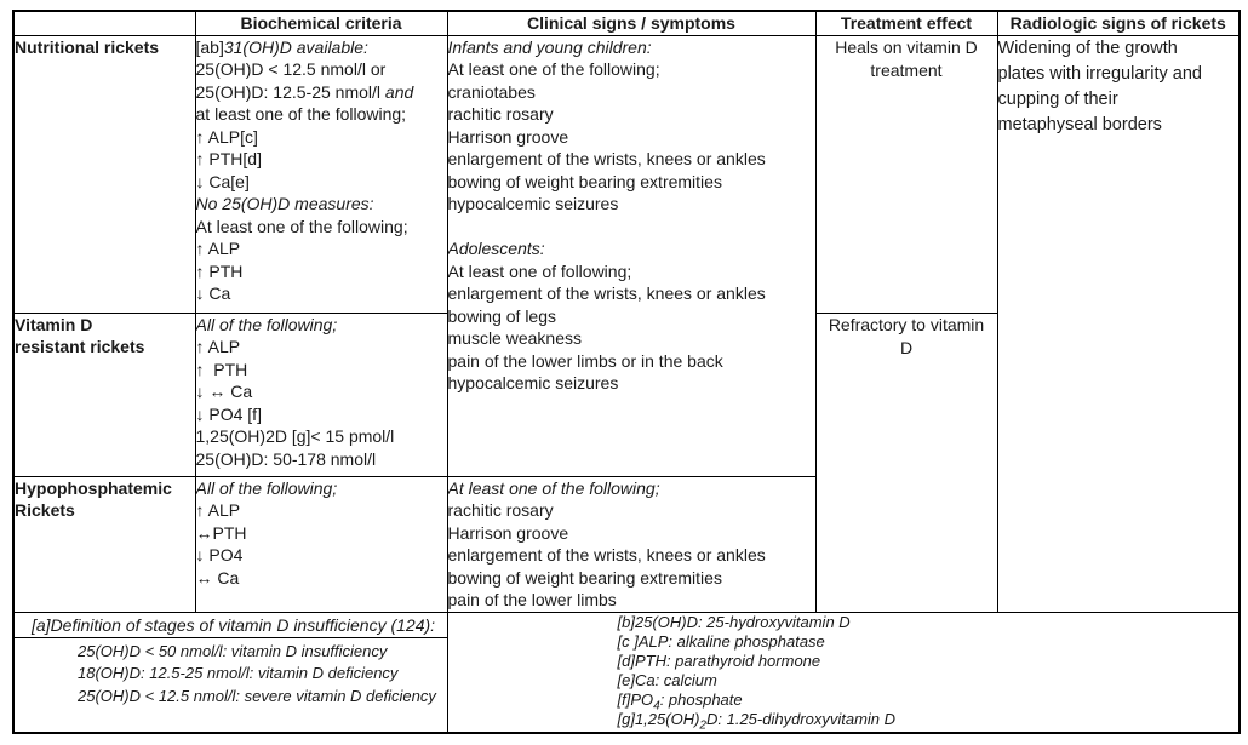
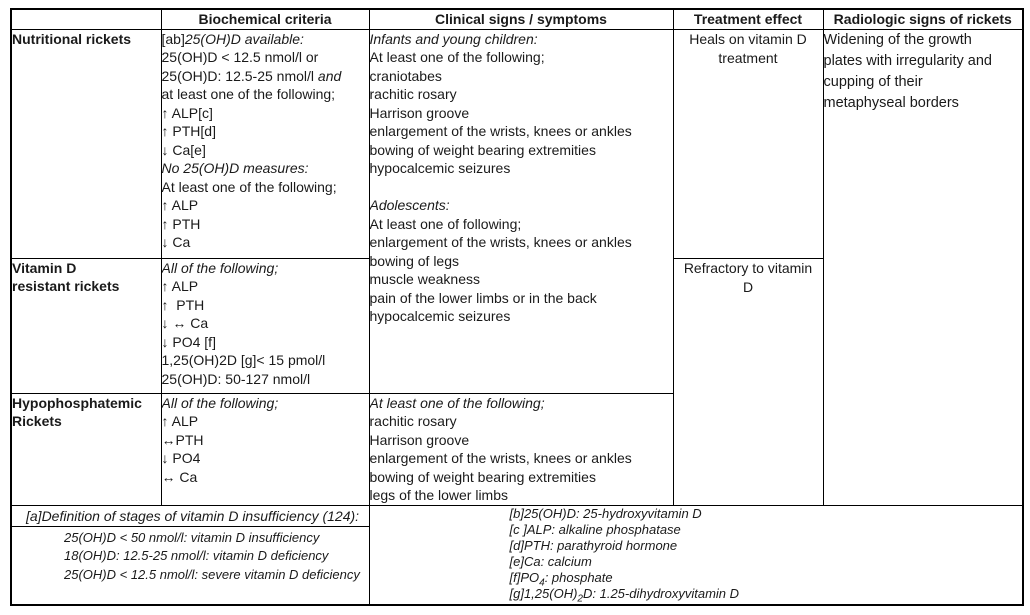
  	Biochemical criteria	Clinical signs / symptoms	Treatment effect	Radiologic signs of rickets
- Nutritional rickets	[ab]31(OH)D available:25(OH)D < 12.5 nmol/l or25(OH)D: 12.5-25 nmol/l andat least one of the following;↑ ALP[c]↑ PTH[d]↓ Ca[e]No 25(OH)D measures:At least one of the following;↑ ALP↑ PTH↓ Ca	Infants and young children:At least one of the following;craniotabesrachitic rosaryHarrison grooveenlargement of the wrists, knees or anklesbowing of weight bearing extremitieshypocalcemic seizures Adolescents:At least one of following;enlargement of the wrists, knees or anklesbowing of legsmuscle weaknesspain of the lower limbs or in the backhypocalcemic seizures	Heals on vitamin D treatment	Widening of the growth plates with irregularity and cupping of their metaphyseal borders
+ Nutritional rickets	[ab]25(OH)D available:25(OH)D < 12.5 nmol/l or25(OH)D: 12.5-25 nmol/l andat least one of the following;↑ ALP[c]↑ PTH[d]↓ Ca[e]No 25(OH)D measures:At least one of the following;↑ ALP↑ PTH↓ Ca	Infants and young children:At least one of the following;craniotabesrachitic rosaryHarrison grooveenlargement of the wrists, knees or anklesbowing of weight bearing extremitieshypocalcemic seizures Adolescents:At least one of following;enlargement of the wrists, knees or anklesbowing of legsmuscle weaknesspain of the lower limbs or in the backhypocalcemic seizures	Heals on vitamin D treatment	Widening of the growth plates with irregularity and cupping of their metaphyseal borders
- Vitamin Dresistant rickets	All of the following;↑ ALP↑ PTH↓ ↔ Ca↓ PO4 [f]1,25(OH)2D [g]< 15 pmol/l25(OH)D: 50-178 nmol/l	Refractory to vitamin D
+ Vitamin Dresistant rickets	All of the following;↑ ALP↑ PTH↓ ↔ Ca↓ PO4 [f]1,25(OH)2D [g]< 15 pmol/l25(OH)D: 50-127 nmol/l	Refractory to vitamin D
- HypophosphatemicRickets	All of the following;↑ ALP↔PTH↓ PO4↔ Ca	At least one of the following;rachitic rosaryHarrison grooveenlargement of the wrists, knees or anklesbowing of weight bearing extremitiespain of the lower limbs
+ HypophosphatemicRickets	All of the following;↑ ALP↔PTH↓ PO4↔ Ca	At least one of the following;rachitic rosaryHarrison grooveenlargement of the wrists, knees or anklesbowing of weight bearing extremitieslegs of the lower limbs
  [a]Definition of stages of vitamin D insufficiency (124): 25(OH)D < 50 nmol/l: vitamin D insufficiency18(OH)D: 12.5-25 nmol/l: vitamin D deficiency25(OH)D < 12.5 nmol/l: severe vitamin D deficiency	[b]25(OH)D: 25-hydroxyvitamin D[c ]ALP: alkaline phosphatase[d]PTH: parathyroid hormone[e]Ca: calcium[f]PO4: phosphate[g]1,25(OH)2D: 1.25-dihydroxyvitamin D
